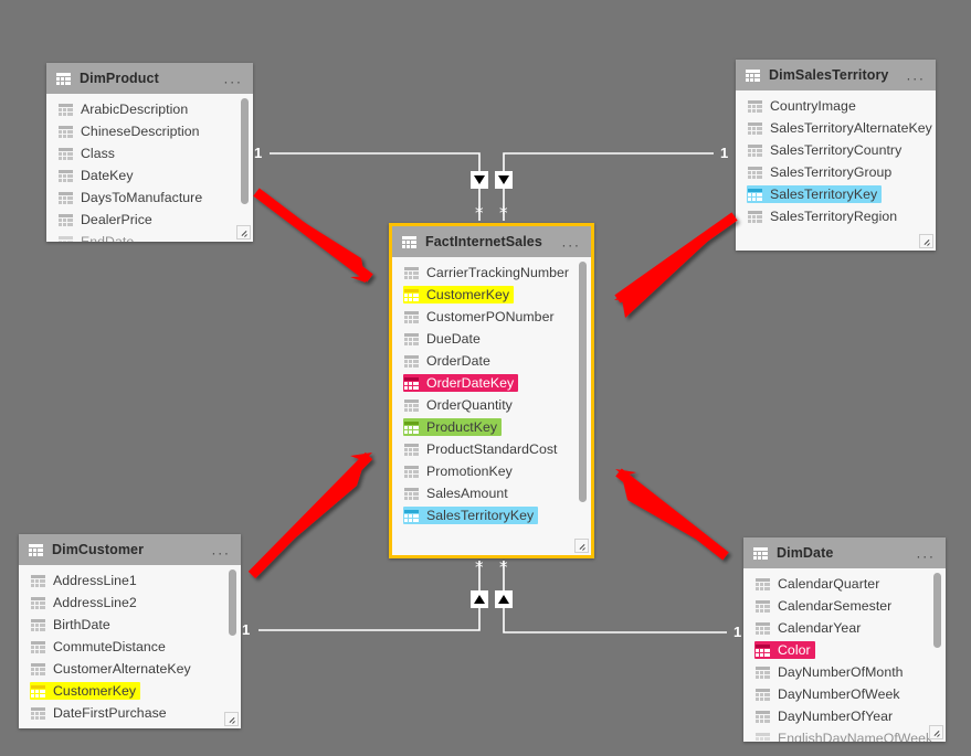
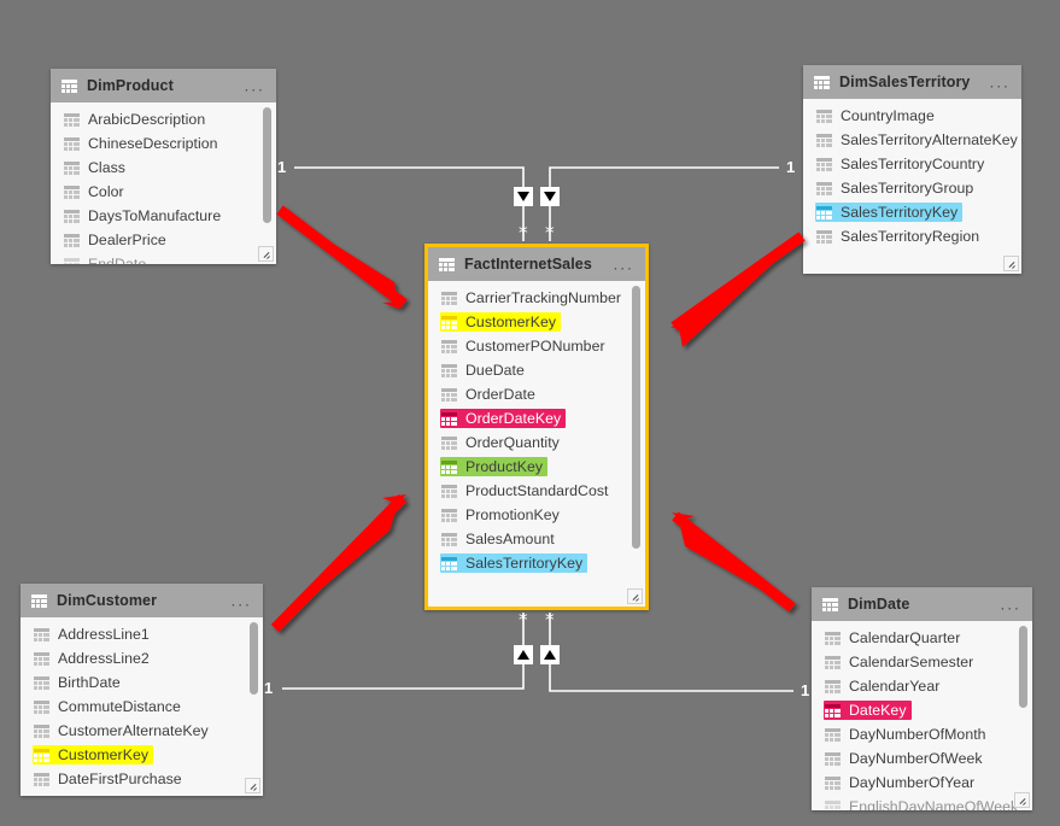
  1
  1
  1
  1
  *
  *
  *
  *
  DimProduct
  ...
  ArabicDescription
  ChineseDescription
  Class
- DateKey
+ Color
  DaysToManufacture
  DealerPrice
  DimSalesTerritory
  ...
  CountryImage
  SalesTerritoryAlternateKey
  SalesTerritoryCountry
  SalesTerritoryGroup
  SalesTerritoryKey
  SalesTerritoryRegion
  FactInternetSales
  ...
  CarrierTrackingNumber
  CustomerKey
  CustomerPONumber
  DueDate
  OrderDate
  OrderDateKey
  OrderQuantity
  ProductKey
  ProductStandardCost
  PromotionKey
  SalesAmount
  SalesTerritoryKey
  DimCustomer
  ...
  AddressLine1
  AddressLine2
  BirthDate
  CommuteDistance
  CustomerAlternateKey
  CustomerKey
  DateFirstPurchase
  DimDate
  ...
  CalendarQuarter
  CalendarSemester
  CalendarYear
- Color
+ DateKey
  DayNumberOfMonth
  DayNumberOfWeek
  DayNumberOfYear
  EnglishDayNameOfWee
